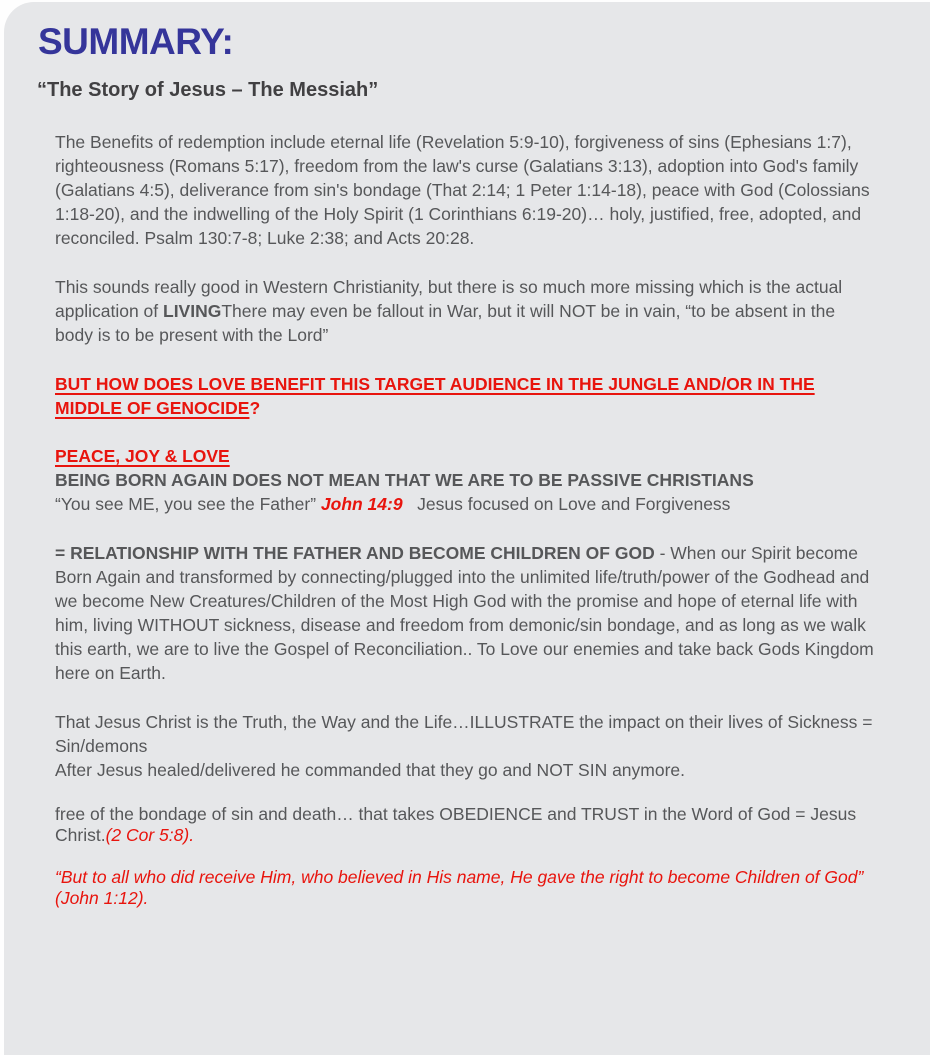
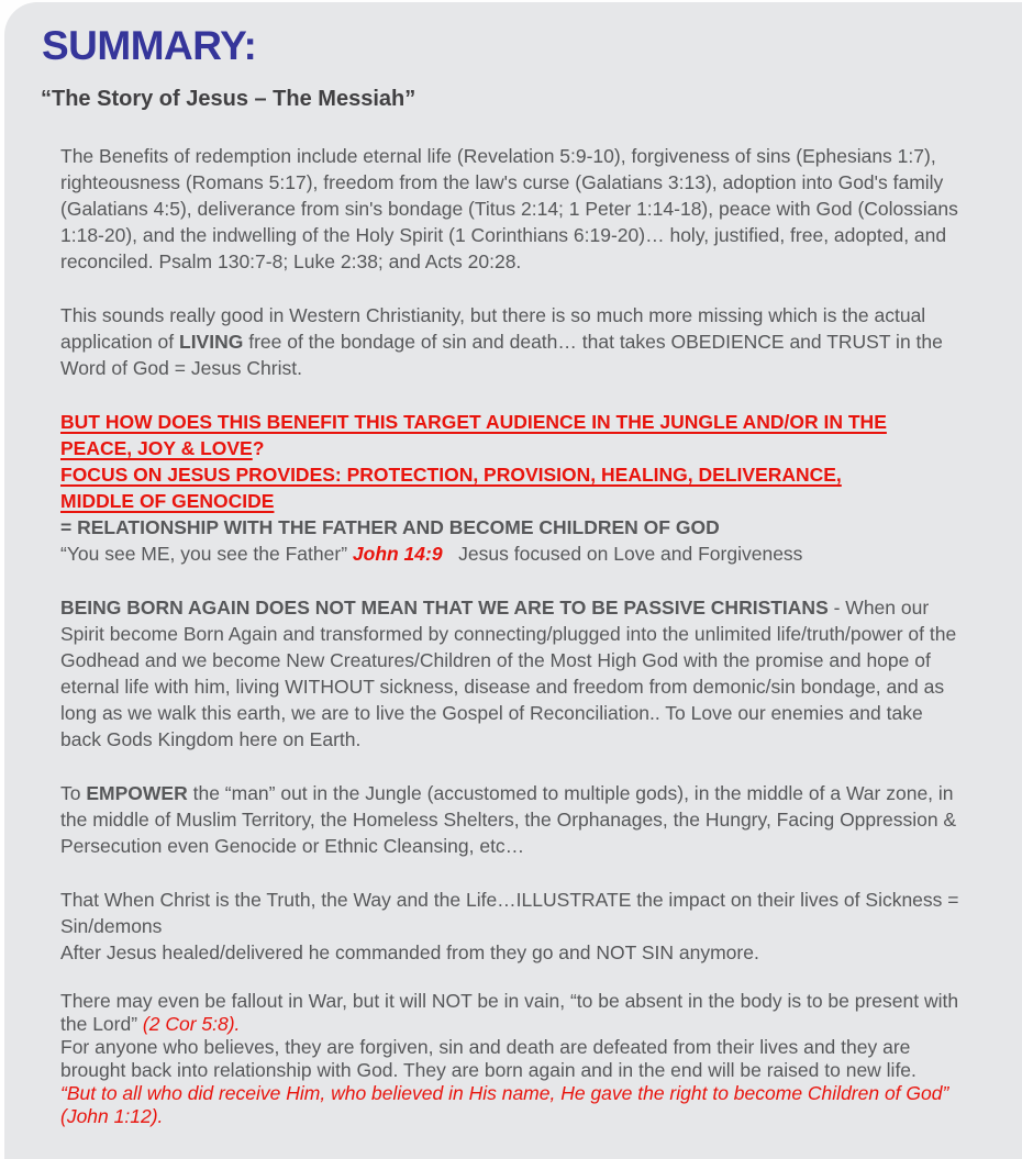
  SUMMARY:
  “The Story of Jesus – The Messiah”
- The Benefits of redemption include eternal life (Revelation 5:9-10), forgiveness of sins (Ephesians 1:7), righteousness (Romans 5:17), freedom from the law's curse (Galatians 3:13), adoption into God's family (Galatians 4:5), deliverance from sin's bondage (That 2:14; 1 Peter 1:14-18), peace with God (Colossians 1:18-20), and the indwelling of the Holy Spirit (1 Corinthians 6:19-20)… holy, justified, free, adopted, and reconciled. Psalm 130:7-8; Luke 2:38; and Acts 20:28.
+ The Benefits of redemption include eternal life (Revelation 5:9-10), forgiveness of sins (Ephesians 1:7), righteousness (Romans 5:17), freedom from the law's curse (Galatians 3:13), adoption into God's family (Galatians 4:5), deliverance from sin's bondage (Titus 2:14; 1 Peter 1:14-18), peace with God (Colossians 1:18-20), and the indwelling of the Holy Spirit (1 Corinthians 6:19-20)… holy, justified, free, adopted, and reconciled. Psalm 130:7-8; Luke 2:38; and Acts 20:28.
- This sounds really good in Western Christianity, but there is so much more missing which is the actual application of LIVINGThere may even be fallout in War, but it will NOT be in vain, “to be absent in the body is to be present with the Lord”
+ This sounds really good in Western Christianity, but there is so much more missing which is the actual application of LIVING free of the bondage of sin and death… that takes OBEDIENCE and TRUST in the Word of God = Jesus Christ.
- BUT HOW DOES LOVE BENEFIT THIS TARGET AUDIENCE IN THE JUNGLE AND/OR IN THE
+ BUT HOW DOES THIS BENEFIT THIS TARGET AUDIENCE IN THE JUNGLE AND/OR IN THE
- MIDDLE OF GENOCIDE?
+ PEACE, JOY & LOVE?
+ FOCUS ON JESUS PROVIDES: PROTECTION, PROVISION, HEALING, DELIVERANCE,
- PEACE, JOY & LOVE
+ MIDDLE OF GENOCIDE
- BEING BORN AGAIN DOES NOT MEAN THAT WE ARE TO BE PASSIVE CHRISTIANS
+ = RELATIONSHIP WITH THE FATHER AND BECOME CHILDREN OF GOD
  “You see ME, you see the Father” John 14:9 Jesus focused on Love and Forgiveness
- = RELATIONSHIP WITH THE FATHER AND BECOME CHILDREN OF GOD - When our Spirit become Born Again and transformed by connecting/plugged into the unlimited life/truth/power of the Godhead and we become New Creatures/Children of the Most High God with the promise and hope of eternal life with him, living WITHOUT sickness, disease and freedom from demonic/sin bondage, and as long as we walk this earth, we are to live the Gospel of Reconciliation.. To Love our enemies and take back Gods Kingdom here on Earth.
+ BEING BORN AGAIN DOES NOT MEAN THAT WE ARE TO BE PASSIVE CHRISTIANS - When our Spirit become Born Again and transformed by connecting/plugged into the unlimited life/truth/power of the Godhead and we become New Creatures/Children of the Most High God with the promise and hope of eternal life with him, living WITHOUT sickness, disease and freedom from demonic/sin bondage, and as long as we walk this earth, we are to live the Gospel of Reconciliation.. To Love our enemies and take back Gods Kingdom here on Earth.
+ To EMPOWER the “man” out in the Jungle (accustomed to multiple gods), in the middle of a War zone, in the middle of Muslim Territory, the Homeless Shelters, the Orphanages, the Hungry, Facing Oppression & Persecution even Genocide or Ethnic Cleansing, etc…
- That Jesus Christ is the Truth, the Way and the Life…ILLUSTRATE the impact on their lives of Sickness = Sin/demons
+ That When Christ is the Truth, the Way and the Life…ILLUSTRATE the impact on their lives of Sickness = Sin/demons
- After Jesus healed/delivered he commanded that they go and NOT SIN anymore.
+ After Jesus healed/delivered he commanded from they go and NOT SIN anymore.
- free of the bondage of sin and death… that takes OBEDIENCE and TRUST in the Word of God = Jesus Christ.(2 Cor 5:8).
+ There may even be fallout in War, but it will NOT be in vain, “to be absent in the body is to be present with the Lord” (2 Cor 5:8).
+ For anyone who believes, they are forgiven, sin and death are defeated from their lives and they are brought back into relationship with God. They are born again and in the end will be raised to new life.
  “But to all who did receive Him, who believed in His name, He gave the right to become Children of God” (John 1:12).
